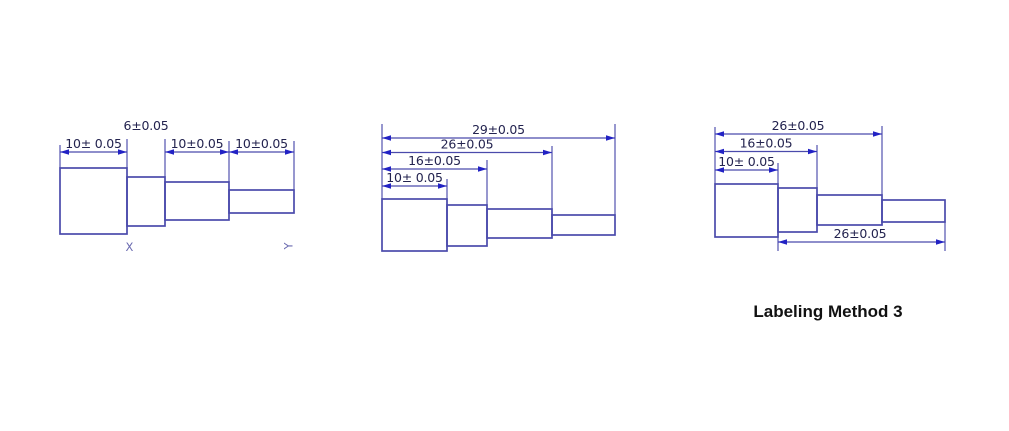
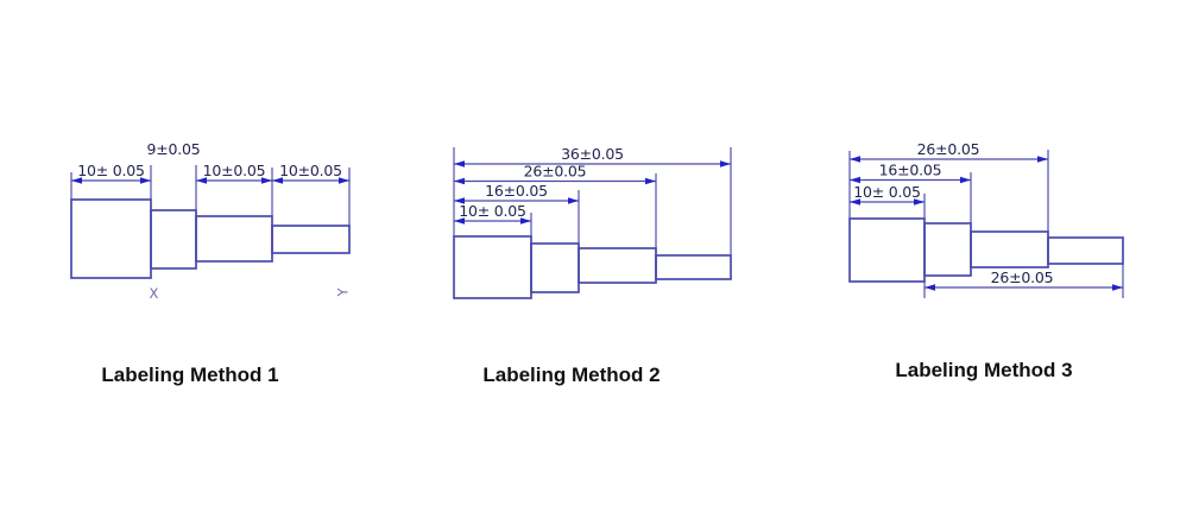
  10± 0.05
- 6±0.05
+ 9±0.05
  10±0.05
  10±0.05
  X
- 29±0.05
+ 36±0.05
  26±0.05
  16±0.05
  10± 0.05
  26±0.05
  16±0.05
  10± 0.05
  26±0.05
+ Labeling Method 1
+ Labeling Method 2
  Labeling Method 3
